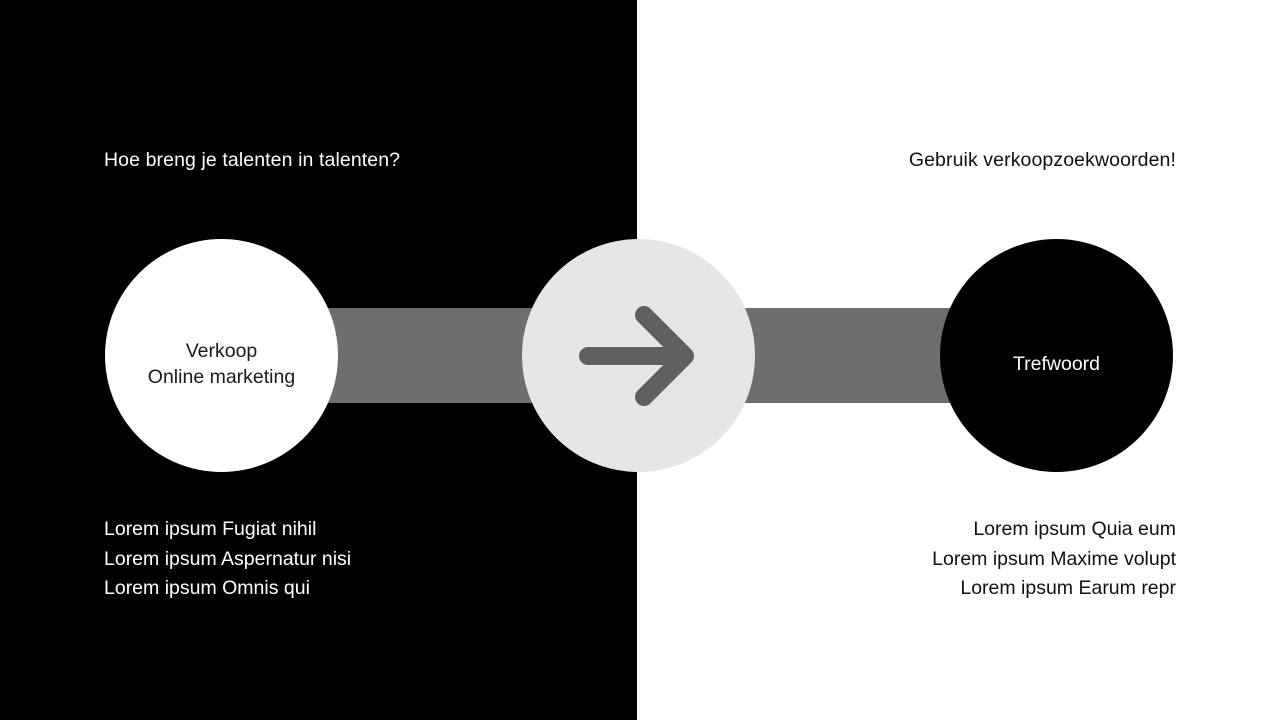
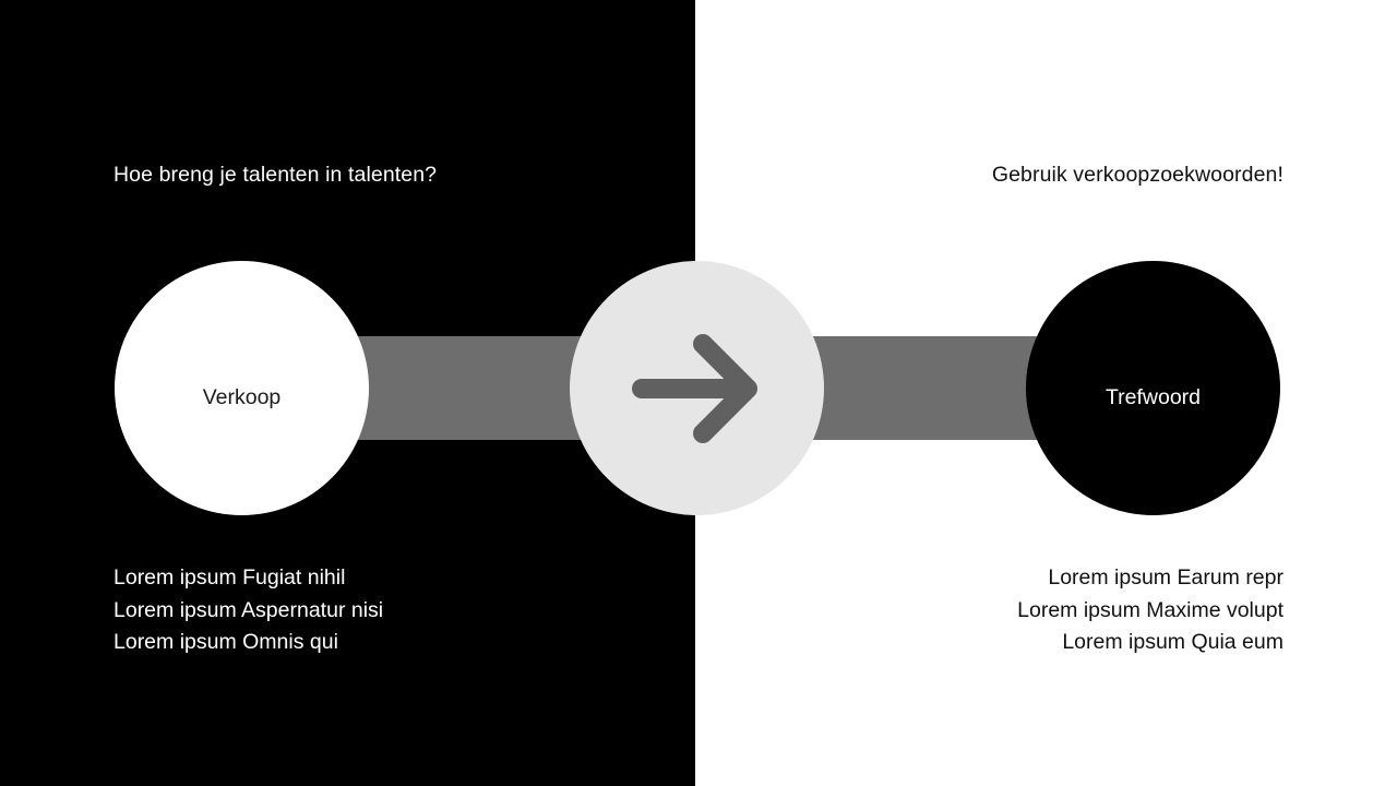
  Hoe breng je talenten in talenten?
  Gebruik verkoopzoekwoorden!
  Verkoop
- Online marketing
  Trefwoord
  Lorem ipsum Fugiat nihil
  Lorem ipsum Aspernatur nisi
  Lorem ipsum Omnis qui
- Lorem ipsum Quia eum
+ Lorem ipsum Earum repr
  Lorem ipsum Maxime volupt
- Lorem ipsum Earum repr
+ Lorem ipsum Quia eum
